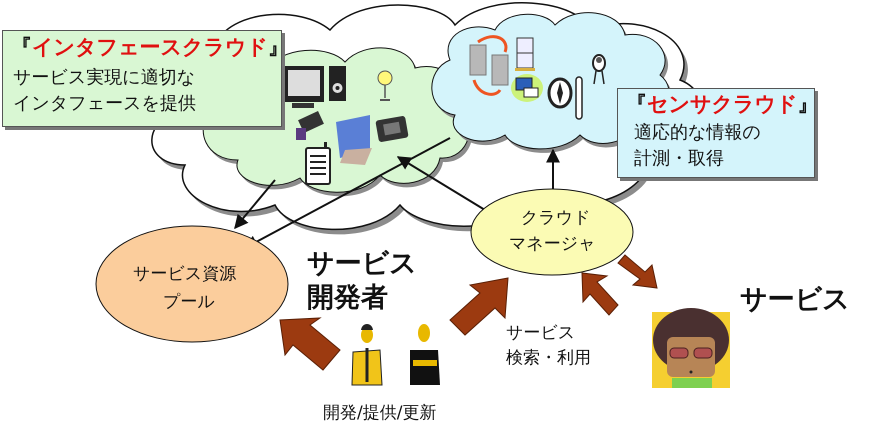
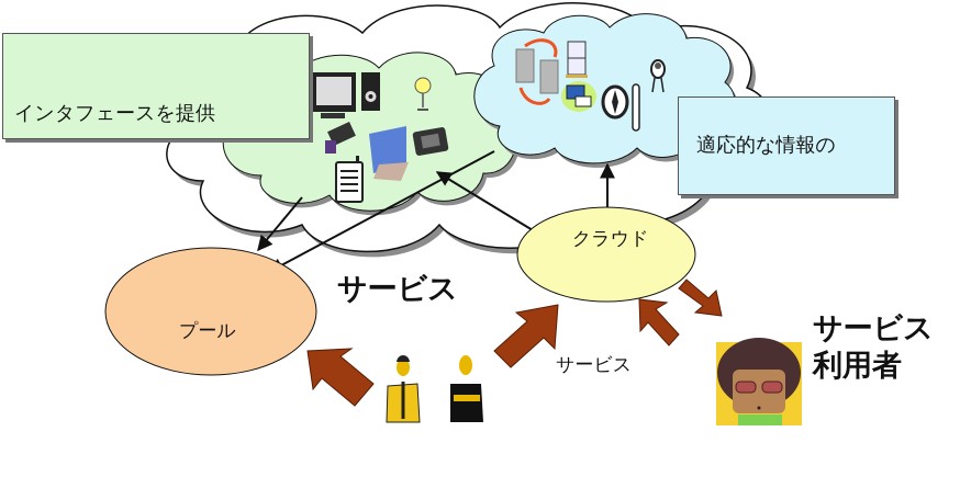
- 『インタフェースクラウド』
- サービス実現に適切な
  インタフェースを提供
- 『センサクラウド』
  適応的な情報の
- 計測・取得
  クラウド
- マネージャ
- サービス資源
  プール
  サービス
- 開発者
- 開発/提供/更新
  サービス
+ 利用者
  サービス
- 検索・利用
